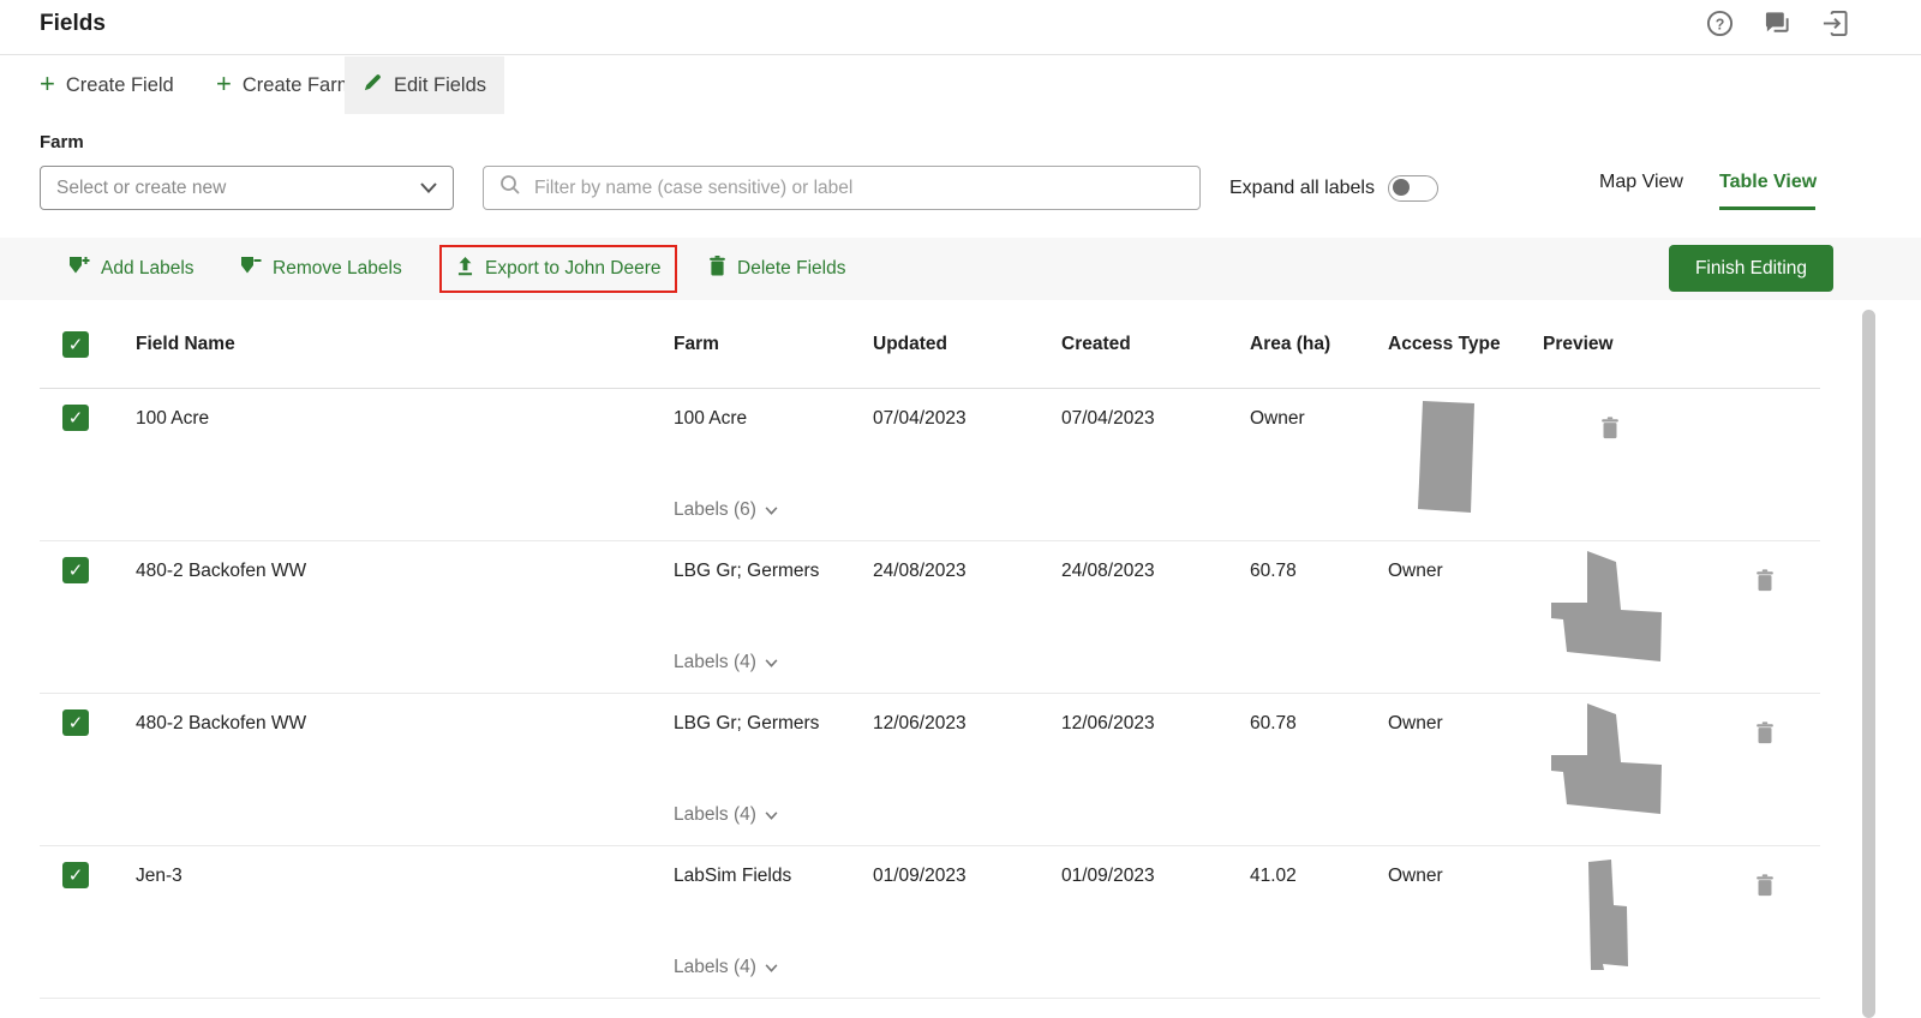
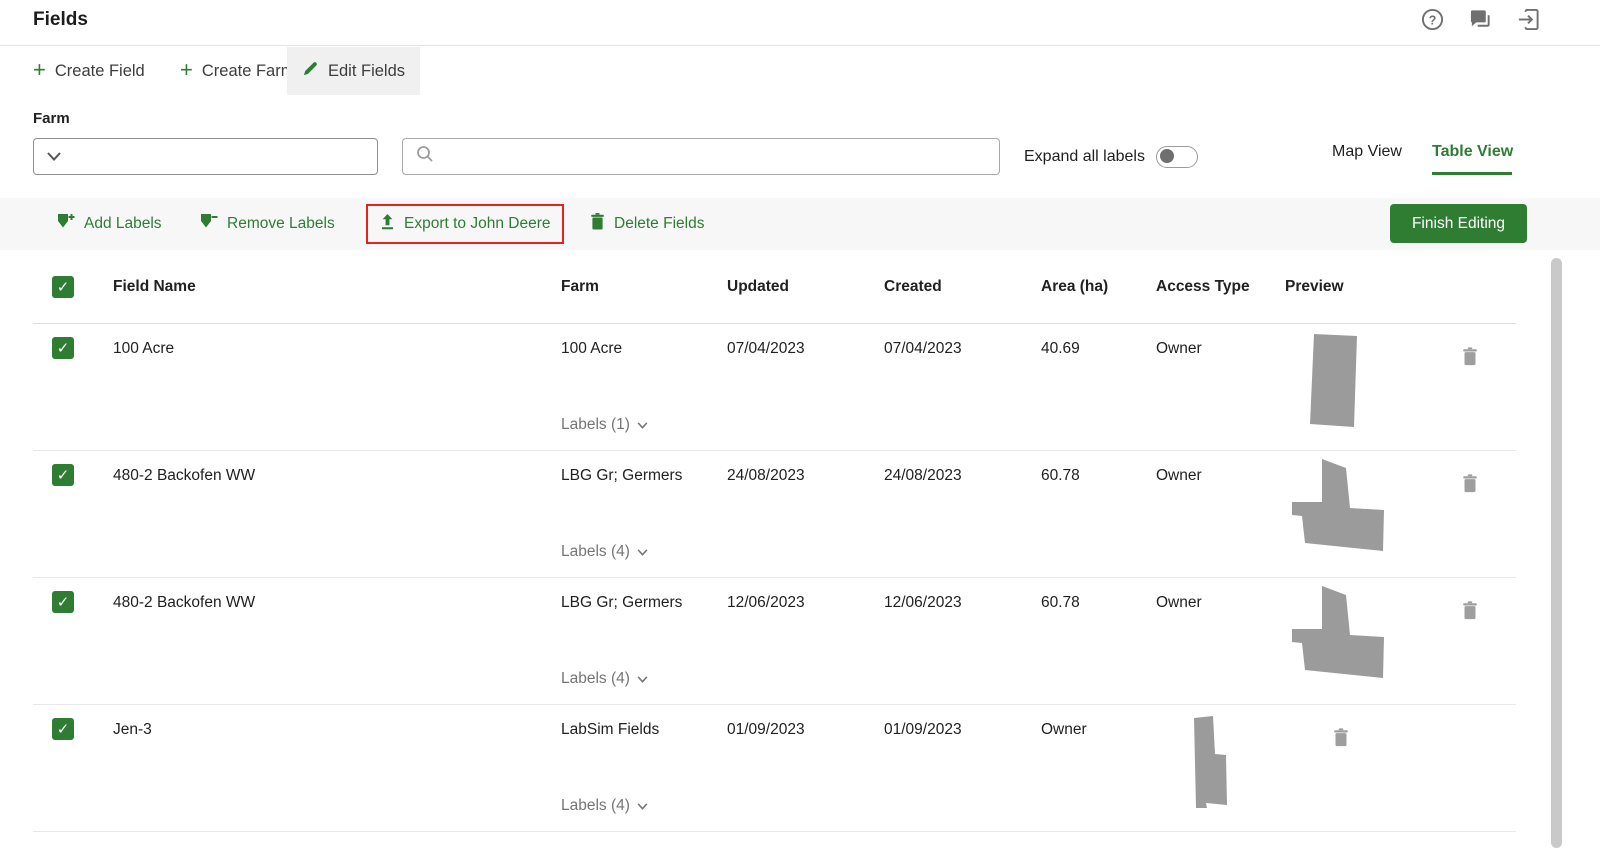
  Fields
  ?
  +
  Create Field
  +
  Create Far
  Edit Fields
  Farm
- Select or create new
- Filter by name (case sensitive) or label
  Expand all labels
  Map View
  Table View
  Add Labels
  Remove Labels
  Export to John Deere
  Delete Fields
  Finish Editing
  ✓
  Field Name
  Farm
  Updated
  Created
  Area (ha)
  Access Type
  Preview
  ✓
  100 Acre
  100 Acre
- Labels (6)
+ Labels (1)
  07/04/2023
  07/04/2023
+ 40.69
  Owner
  ✓
  480-2 Backofen WW
  LBG Gr; Germers
  Labels (4)
  24/08/2023
  24/08/2023
  60.78
  Owner
  ✓
  480-2 Backofen WW
  LBG Gr; Germers
  Labels (4)
  12/06/2023
  12/06/2023
  60.78
  Owner
  ✓
  Jen-3
  LabSim Fields
  Labels (4)
  01/09/2023
  01/09/2023
- 41.02
  Owner
